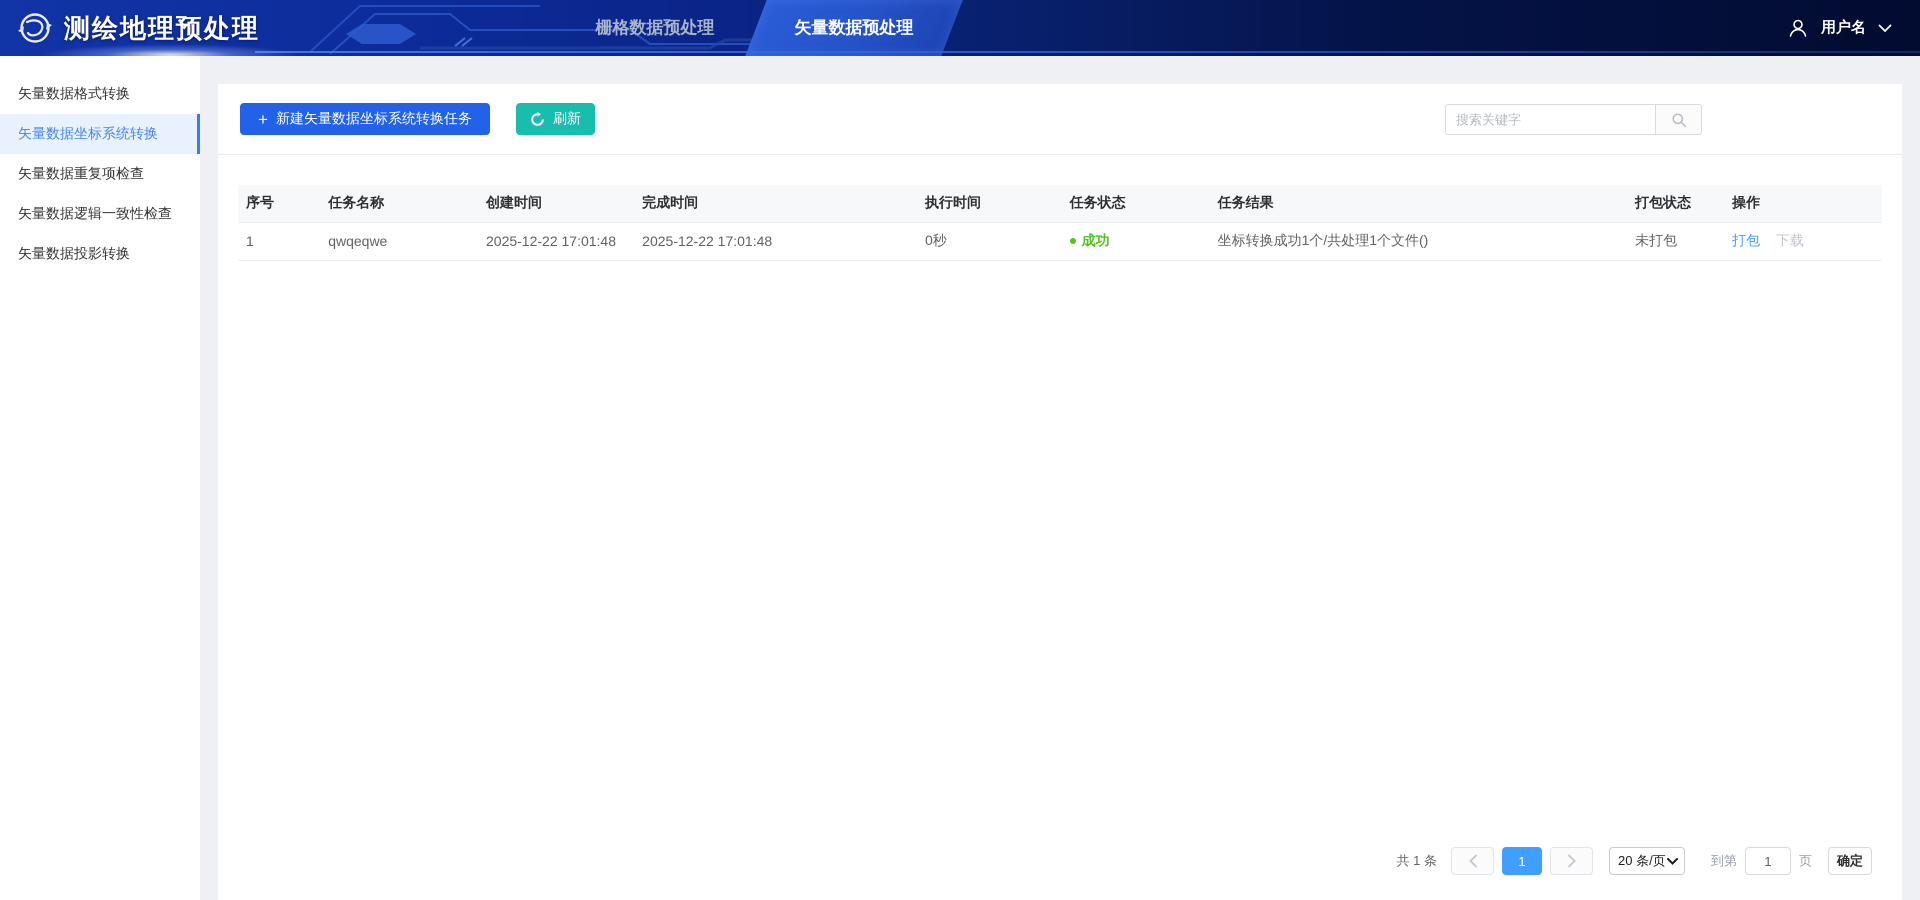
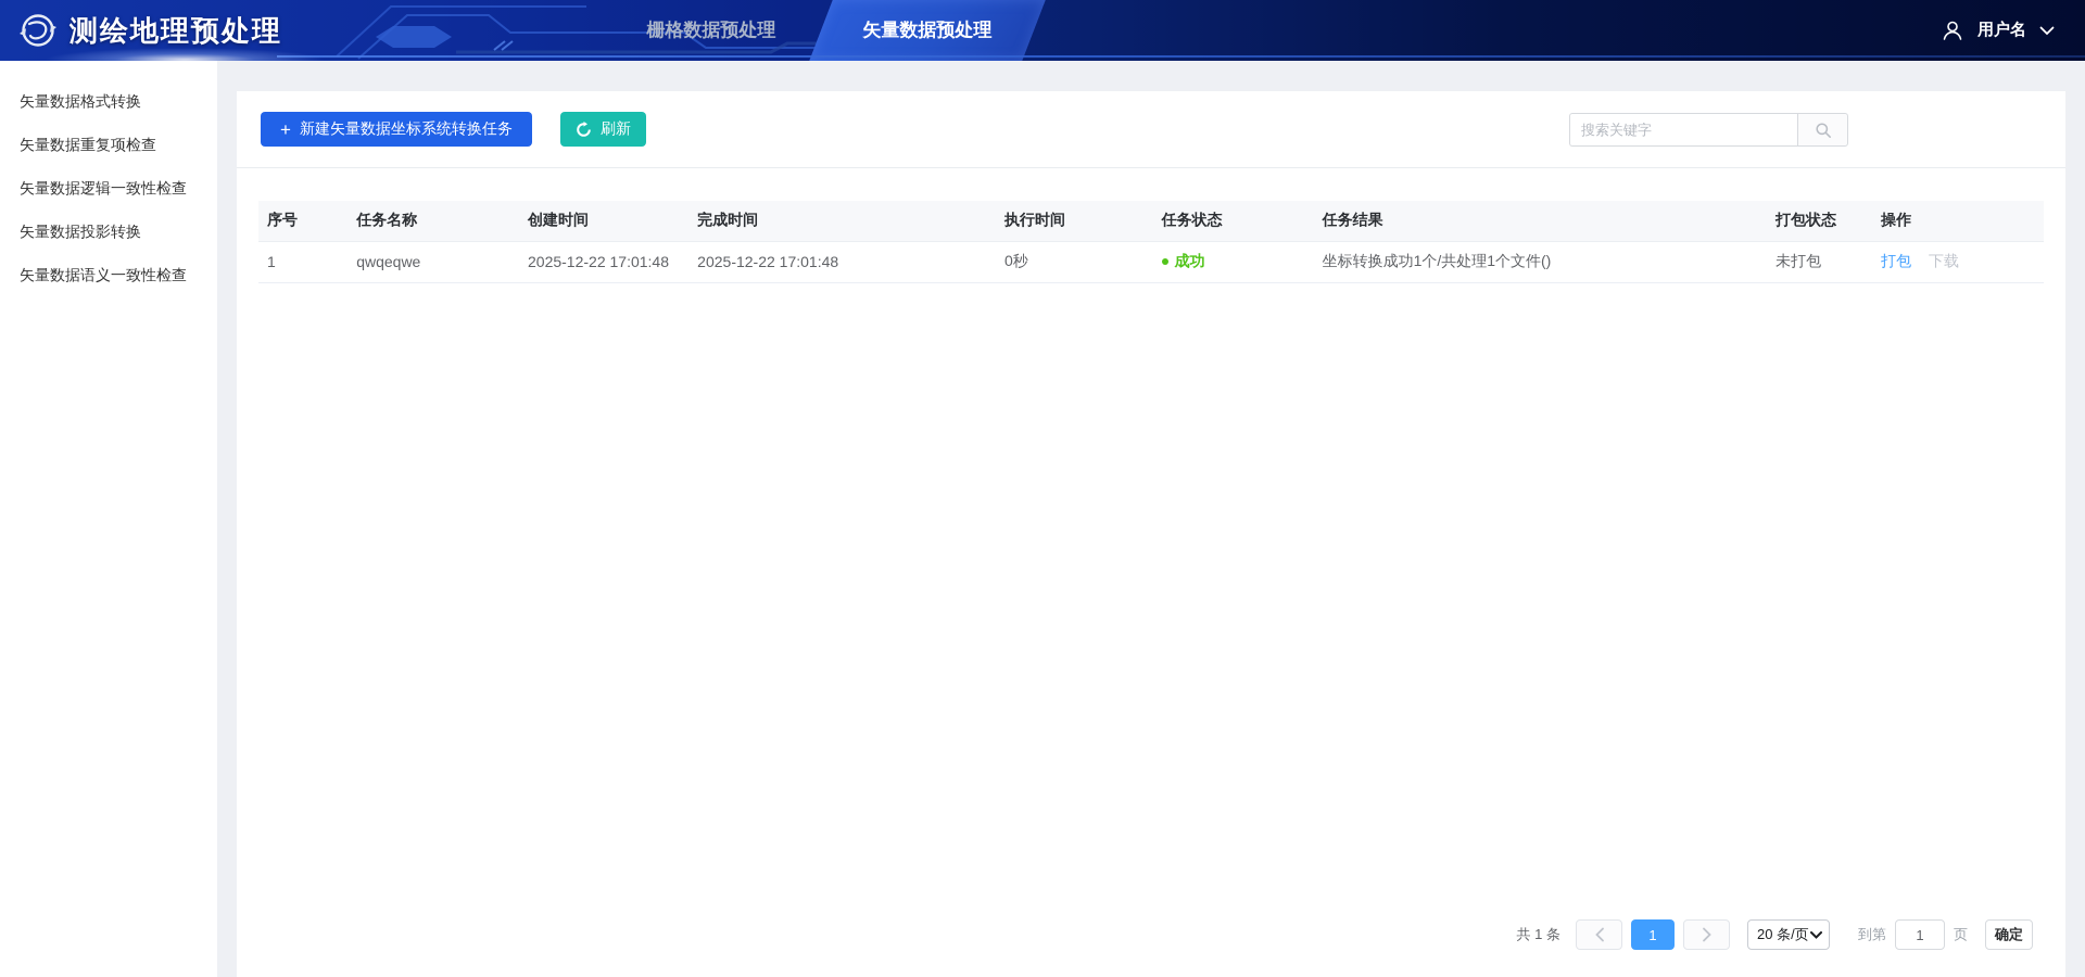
  测绘地理预处理
  栅格数据预处理
  矢量数据预处理
  用户名
  矢量数据格式转换
- 矢量数据坐标系统转换
  矢量数据重复项检查
  矢量数据逻辑一致性检查
  矢量数据投影转换
+ 矢量数据语义一致性检查
  +
  新建矢量数据坐标系统转换任务
  刷新
  搜索关键字
  序号	任务名称	创建时间	完成时间	执行时间	任务状态	任务结果	打包状态	操作
  1	qwqeqwe	2025-12-22 17:01:48	2025-12-22 17:01:48	0秒	成功	坐标转换成功1个/共处理1个文件()	未打包	打包 下载
  共 1 条
  1
  20 条/页
  到第
  1
  页
  确定
